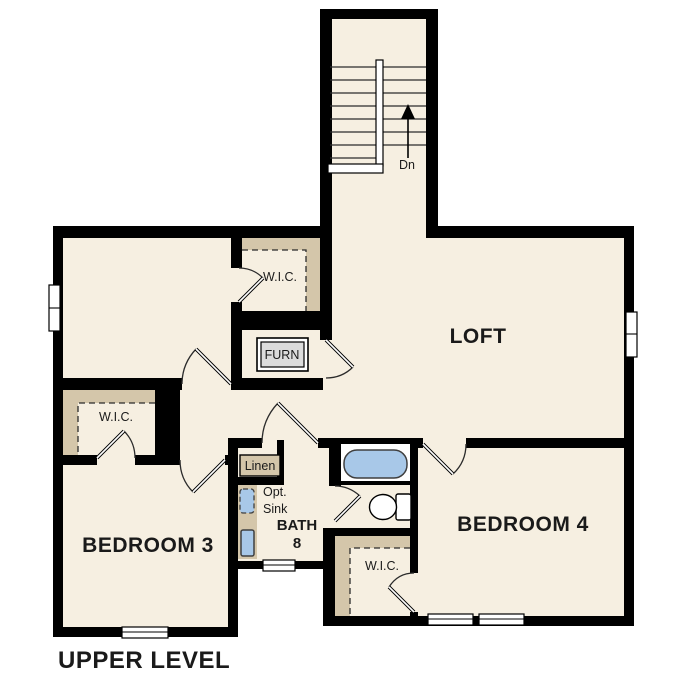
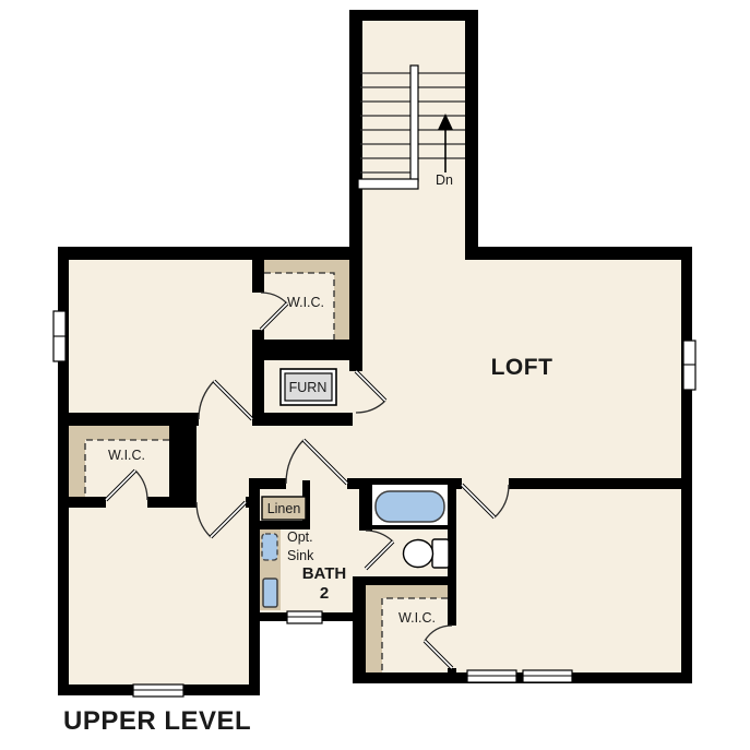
  Dn
  FURN
  Linen
- BEDROOM 3
- BEDROOM 4
  LOFT
  BATH
- 8
+ 2
  W.I.C.
  W.I.C.
  W.I.C.
  Opt.
  Sink
  UPPER LEVEL
